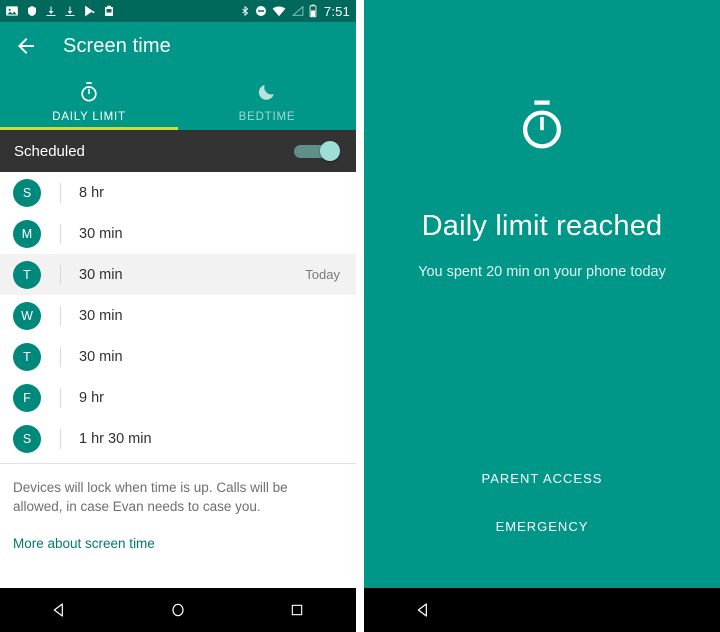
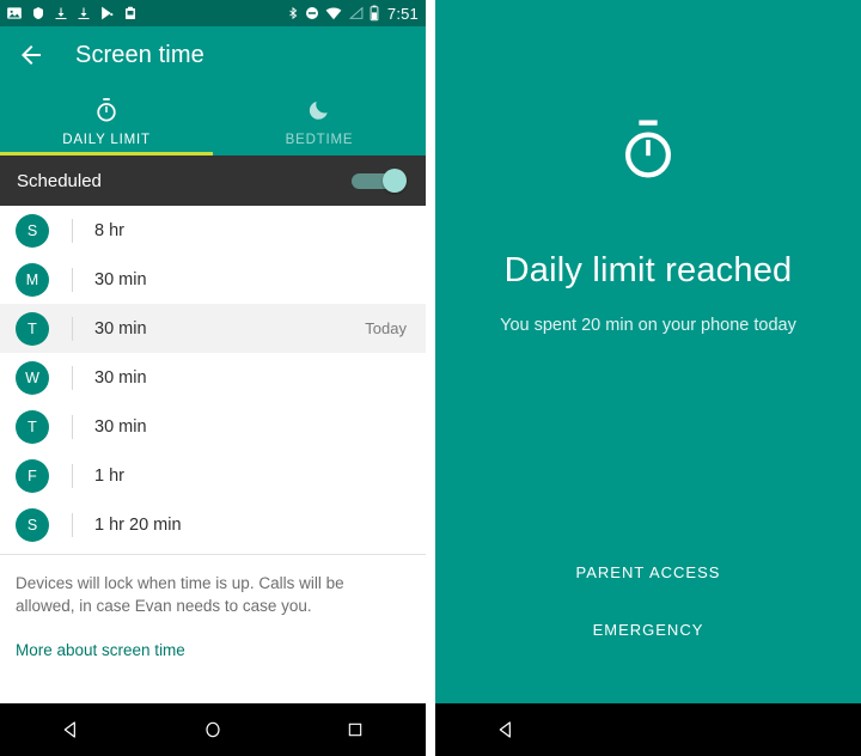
  7:51
  Screen time
  DAILY LIMIT
  BEDTIME
  Scheduled
  S
  8 hr
  M
  30 min
  T
  30 min
  Today
  W
  30 min
  T
  30 min
  F
- 9 hr
+ 1 hr
  S
- 1 hr 30 min
+ 1 hr 20 min
  Devices will lock when time is up. Calls will be allowed, in case Evan needs to case you.
  More about screen time
  Daily limit reached
  You spent 20 min on your phone today
  PARENT ACCESS
  EMERGENCY
